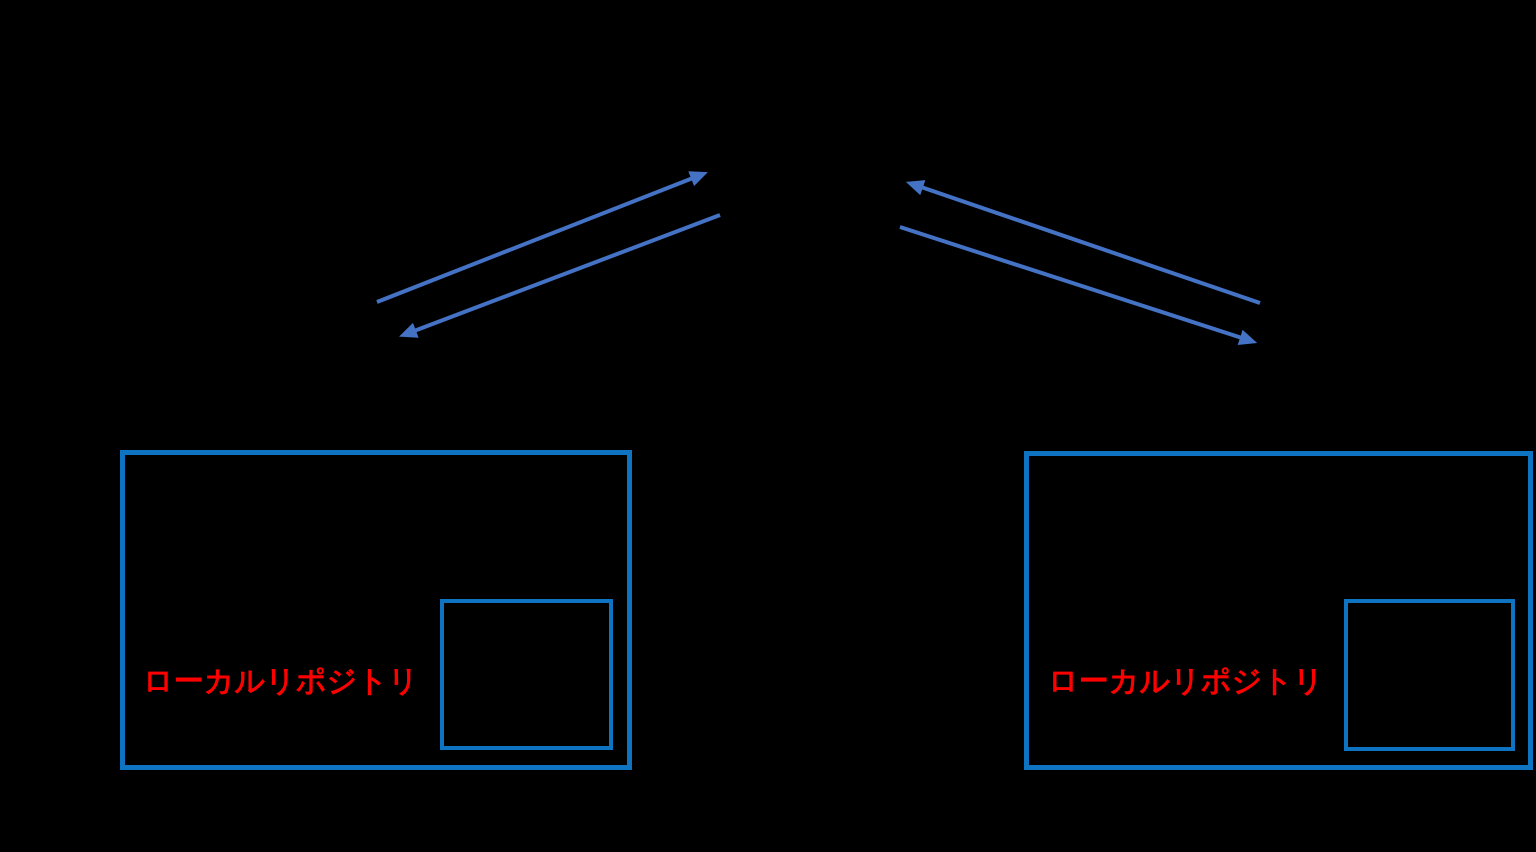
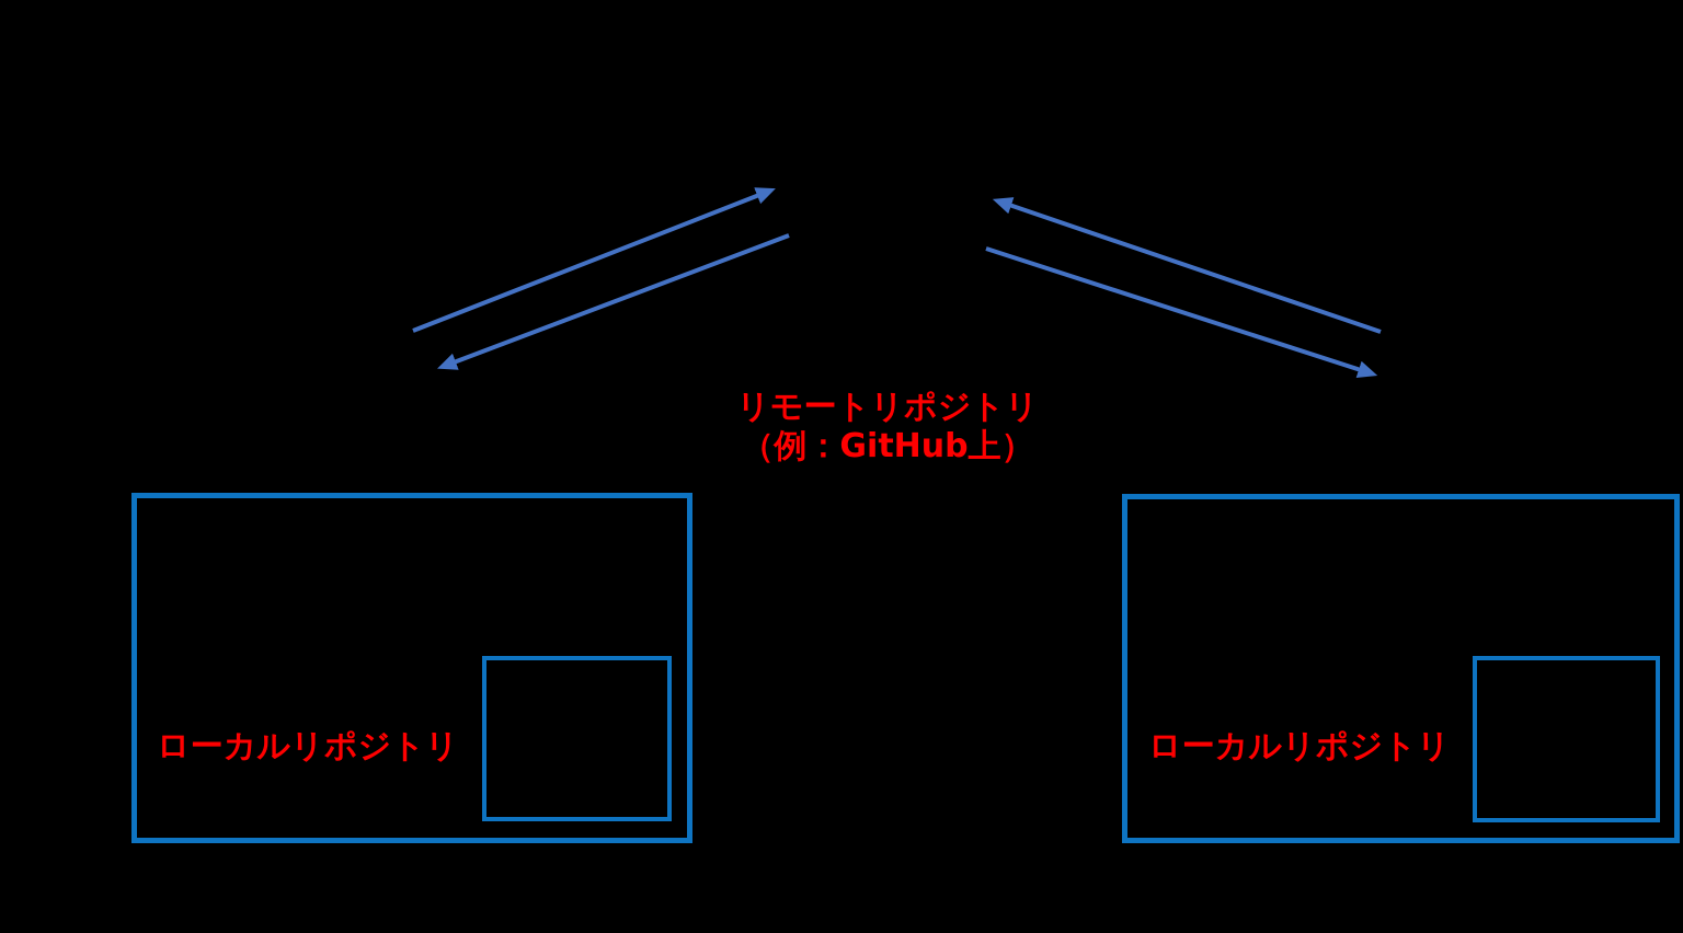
+ リモートリポジトリ
+ （例：GitHub上）
  ローカルリポジトリ
  ローカルリポジトリ
